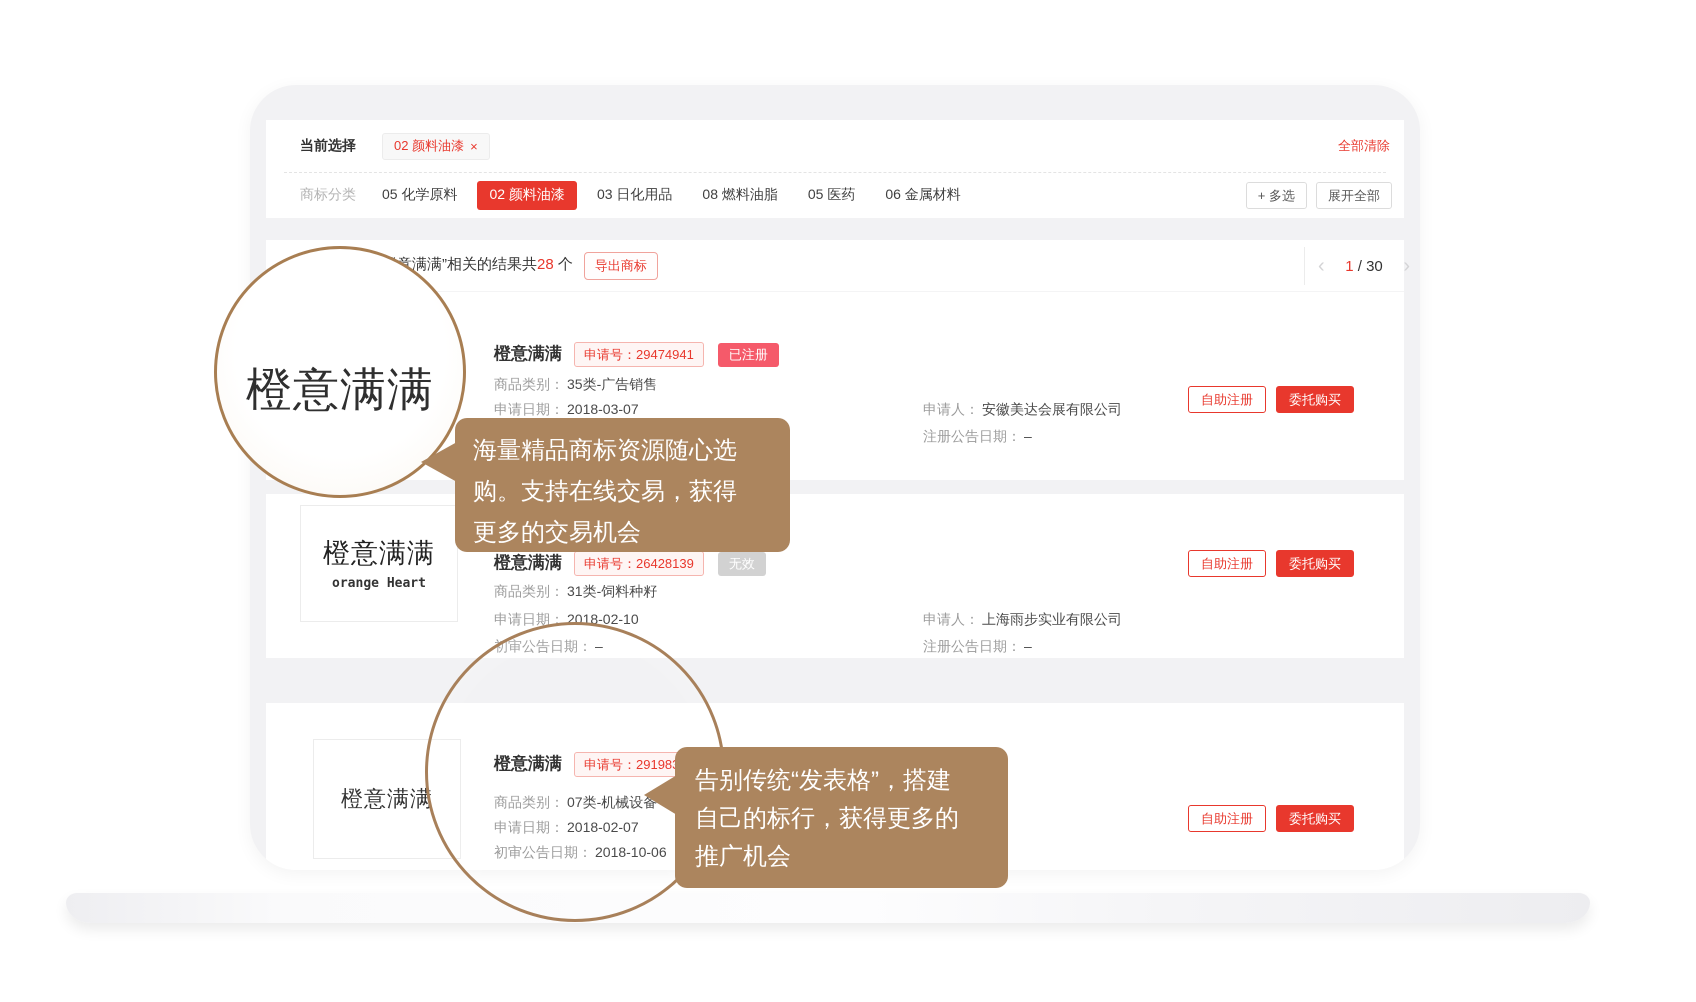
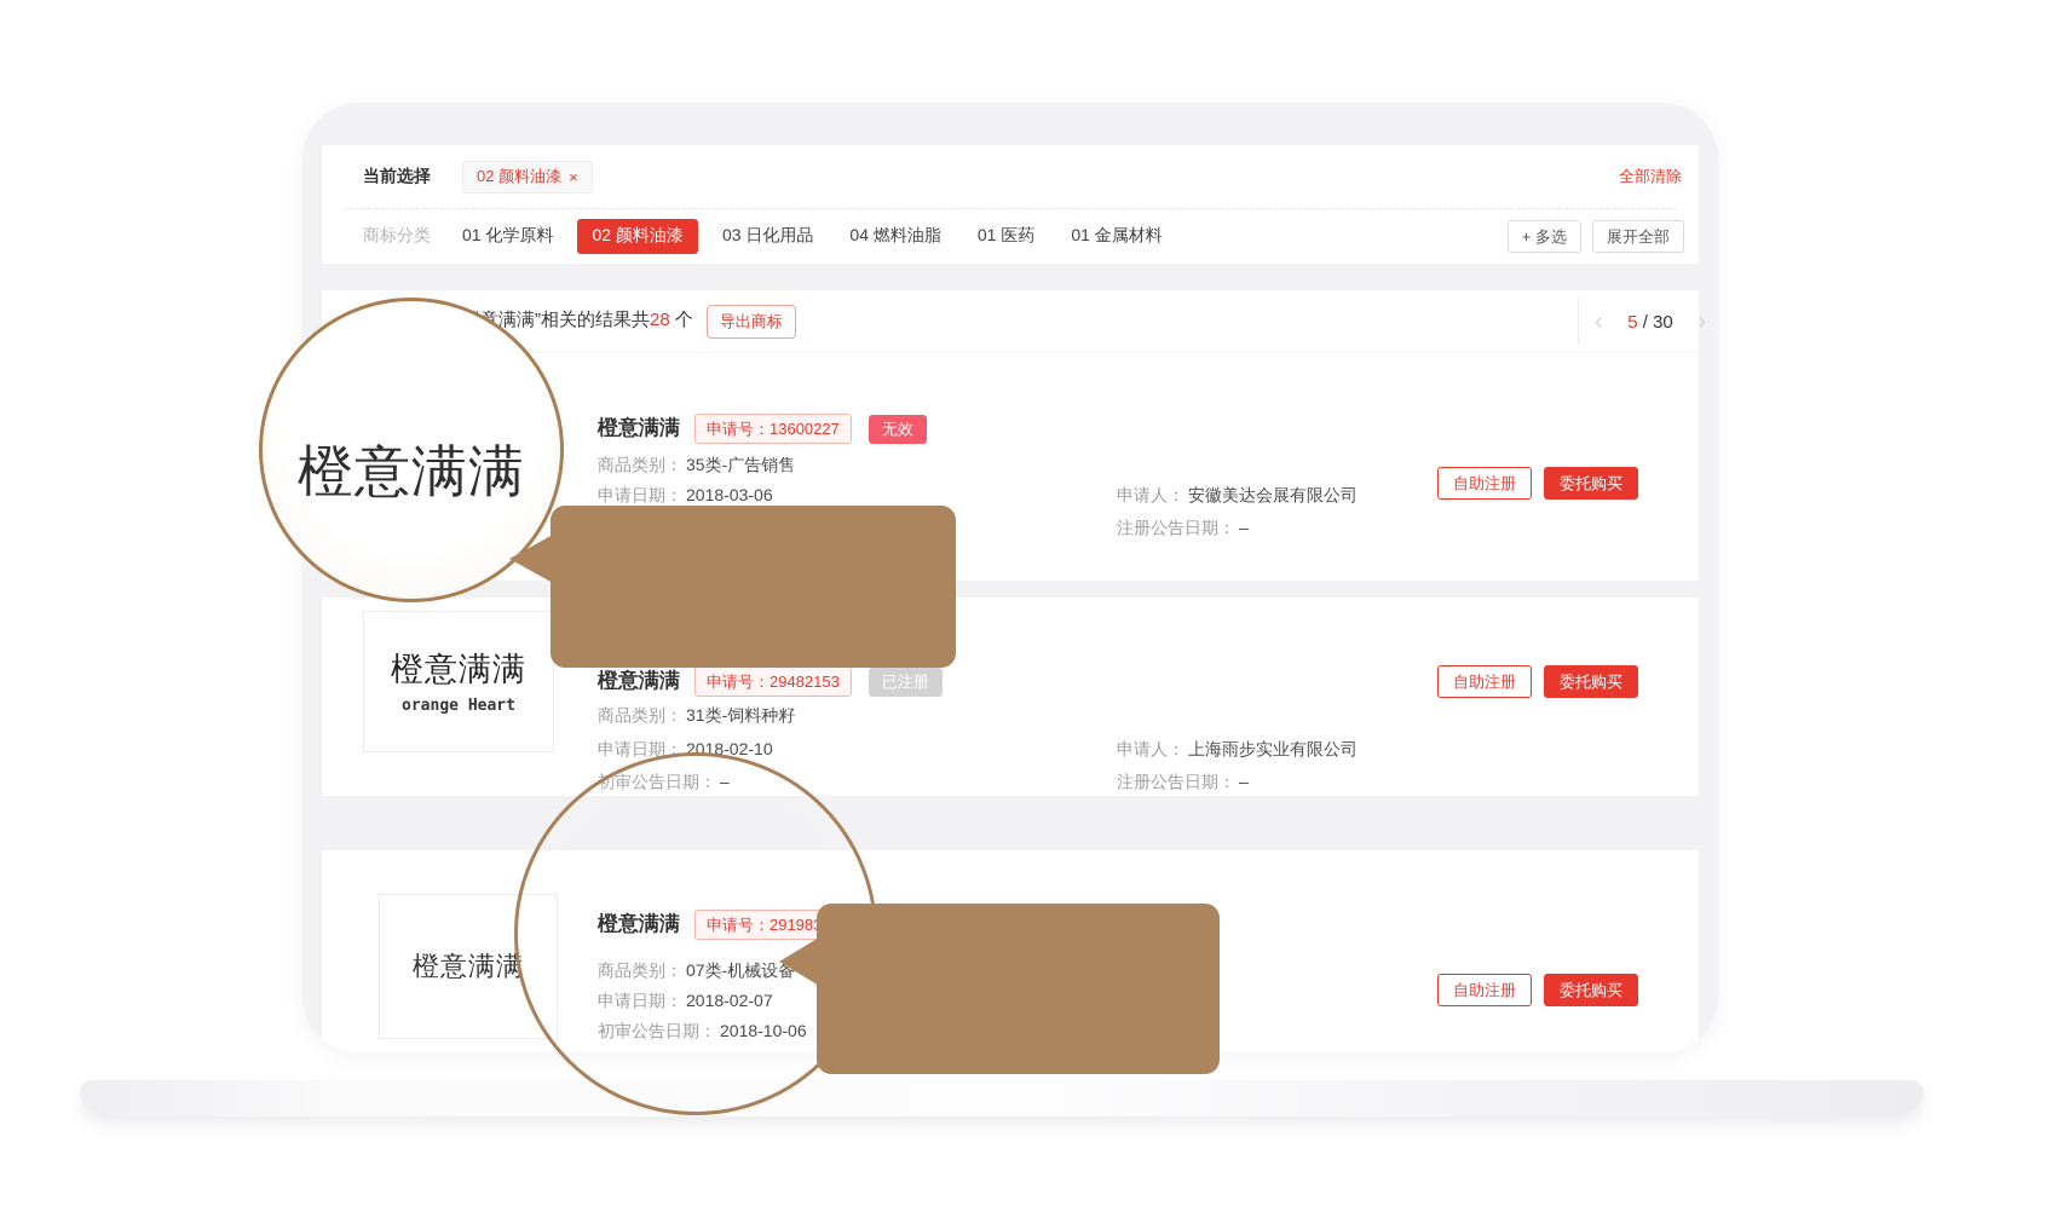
  当前选择
  02 颜料油漆
  ×
  全部清除
  商标分类
- 05 化学原料
+ 01 化学原料
  02 颜料油漆
  03 日化用品
- 08 燃料油脂
+ 04 燃料油脂
- 05 医药
+ 01 医药
- 06 金属材料
+ 01 金属材料
  + 多选
  展开全部
  导出商标
  ‹
- 1 / 30
+ 5 / 30
  ›
  橙意满满
- 申请号：29474941
+ 申请号：13600227
- 已注册
+ 无效
  商品类别： 35类-广告销售
- 申请日期： 2018-03-07
+ 申请日期： 2018-03-06
  申请人： 安徽美达会展有限公司
  注册公告日期： –
  自助注册
  委托购买
  橙意满满
  orange Heart
  橙意满满
- 申请号：26428139
+ 申请号：29482153
- 无效
+ 已注册
  商品类别： 31类-饲料种籽
  申请日期： 2018-02-10
  申请人： 上海雨步实业有限公司
  注册公告日期： –
  自助注册
  委托购买
  橙意满满
  自助注册
  委托购买
  橙意满满
- 海量精品商标资源随心选
- 购。支持在线交易，获得
- 更多的交易机会
- 告别传统“发表格”，搭建
- 自己的标行，获得更多的
- 推广机会
